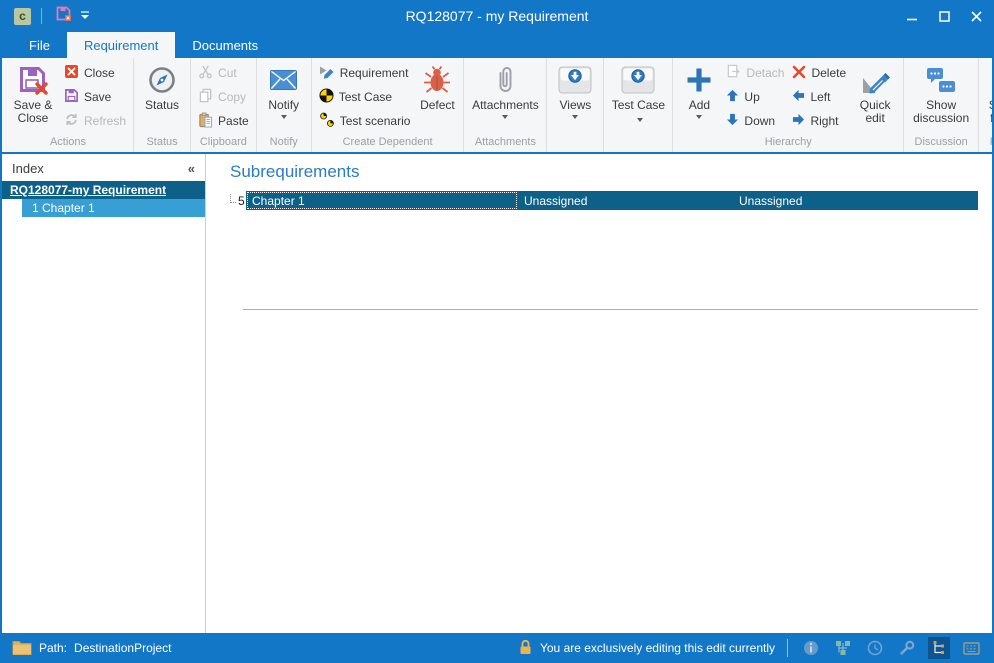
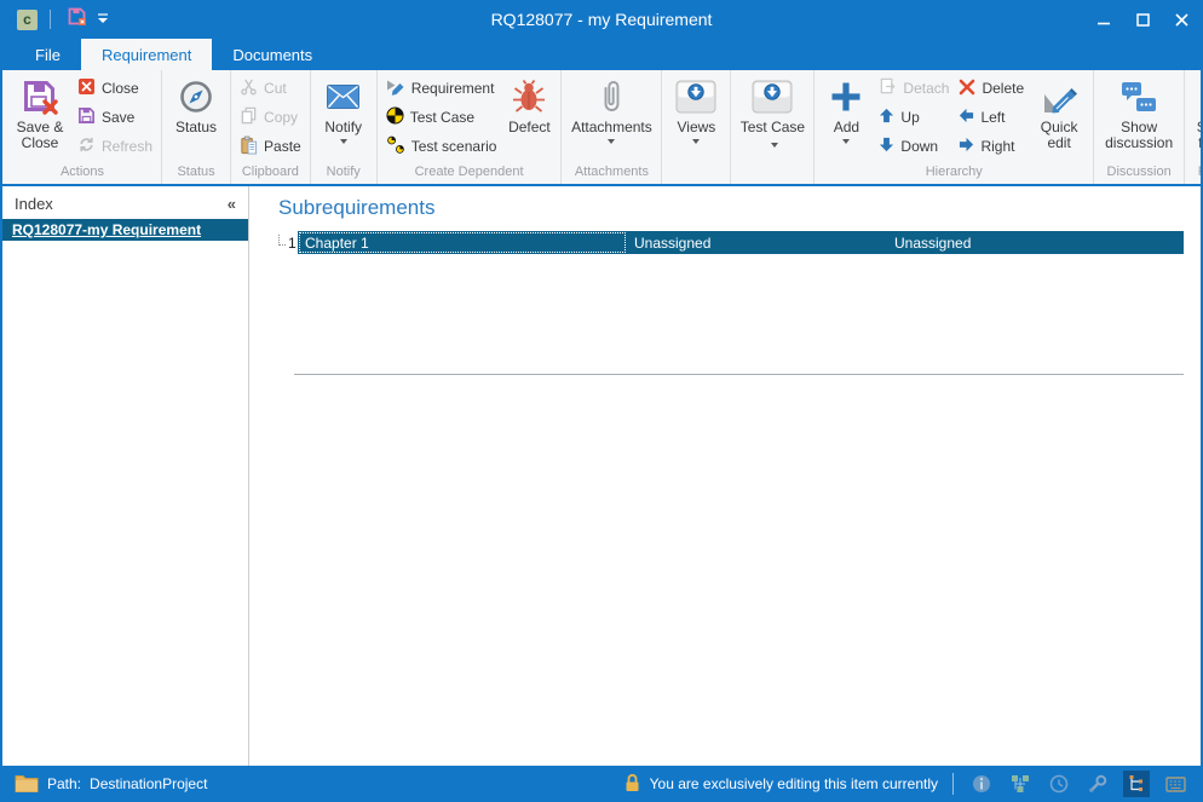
  c
  RQ128077 - my Requirement
  File
  Requirement
  Documents
  Save & Close
  Close
  Save
  Refresh
  Actions
  Status
  Status
  Cut
  Copy
  Paste
  Clipboard
  Notify
  Notify
  Requirement
  Test Case
  Test scenario
  Defect
  Create Dependent
  Attachments
  Attachments
  Views
  Test Case
  Add
  Detach
  Up
  Down
  Delete
  Left
  Right
  Quick edit
  Hierarchy
  Show discussion
  Discussion
  Index
  «
  RQ128077-my Requirement
- 1 Chapter 1
  Subrequirements
- 5
+ 1
  Chapter 1
  Unassigned
  Unassigned
  Path:
  DestinationProject
- You are exclusively editing this edit currently
+ You are exclusively editing this item currently
